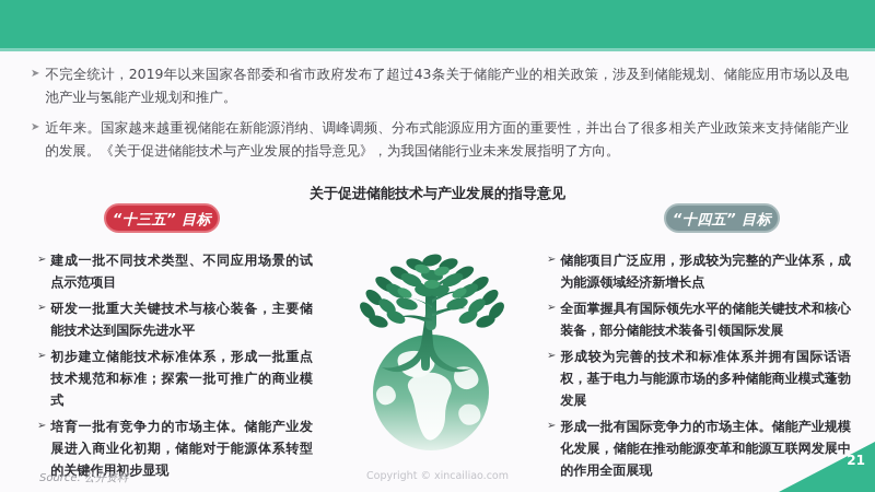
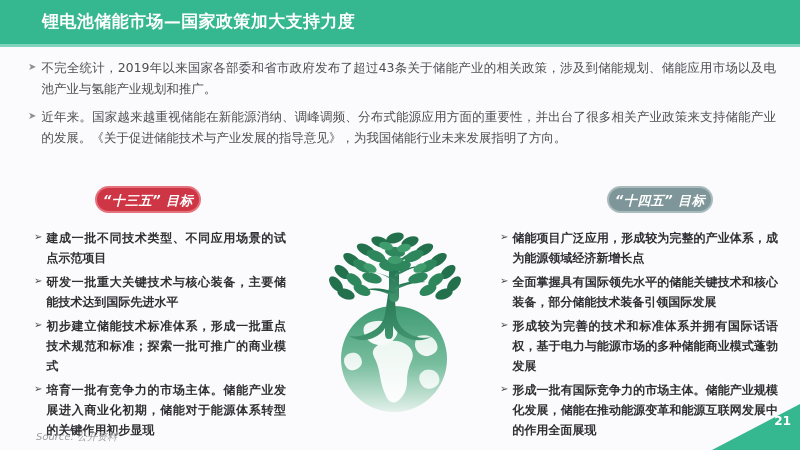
+ 锂电池储能市场—国家政策加大支持力度
  ➤
  不完全统计，2019年以来国家各部委和省市政府发布了超过43条关于储能产业的相关政策，涉及到储能规划、储能应用市场以及电池产业与氢能产业规划和推广。
  ➤
  近年来。国家越来越重视储能在新能源消纳、调峰调频、分布式能源应用方面的重要性，并出台了很多相关产业政策来支持储能产业的发展。《关于促进储能技术与产业发展的指导意见》，为我国储能行业未来发展指明了方向。
- 关于促进储能技术与产业发展的指导意见
  “十三五” 目标
  “十四五” 目标
  ➢
  建成一批不同技术类型、不同应用场景的试点示范项目
  ➢
  研发一批重大关键技术与核心装备，主要储能技术达到国际先进水平
  ➢
  初步建立储能技术标准体系，形成一批重点技术规范和标准；探索一批可推广的商业模式
  ➢
  培育一批有竞争力的市场主体。储能产业发展进入商业化初期，储能对于能源体系转型的关键作用初步显现
  ➢
  储能项目广泛应用，形成较为完整的产业体系，成为能源领域经济新增长点
  ➢
  全面掌握具有国际领先水平的储能关键技术和核心装备，部分储能技术装备引领国际发展
  ➢
  形成较为完善的技术和标准体系并拥有国际话语权，基于电力与能源市场的多种储能商业模式蓬勃发展
  ➢
  形成一批有国际竞争力的市场主体。储能产业规模化发展，储能在推动能源变革和能源互联网发展中的作用全面展现
  Source: 公开资料
- Copyright © xincailiao.com
  21
